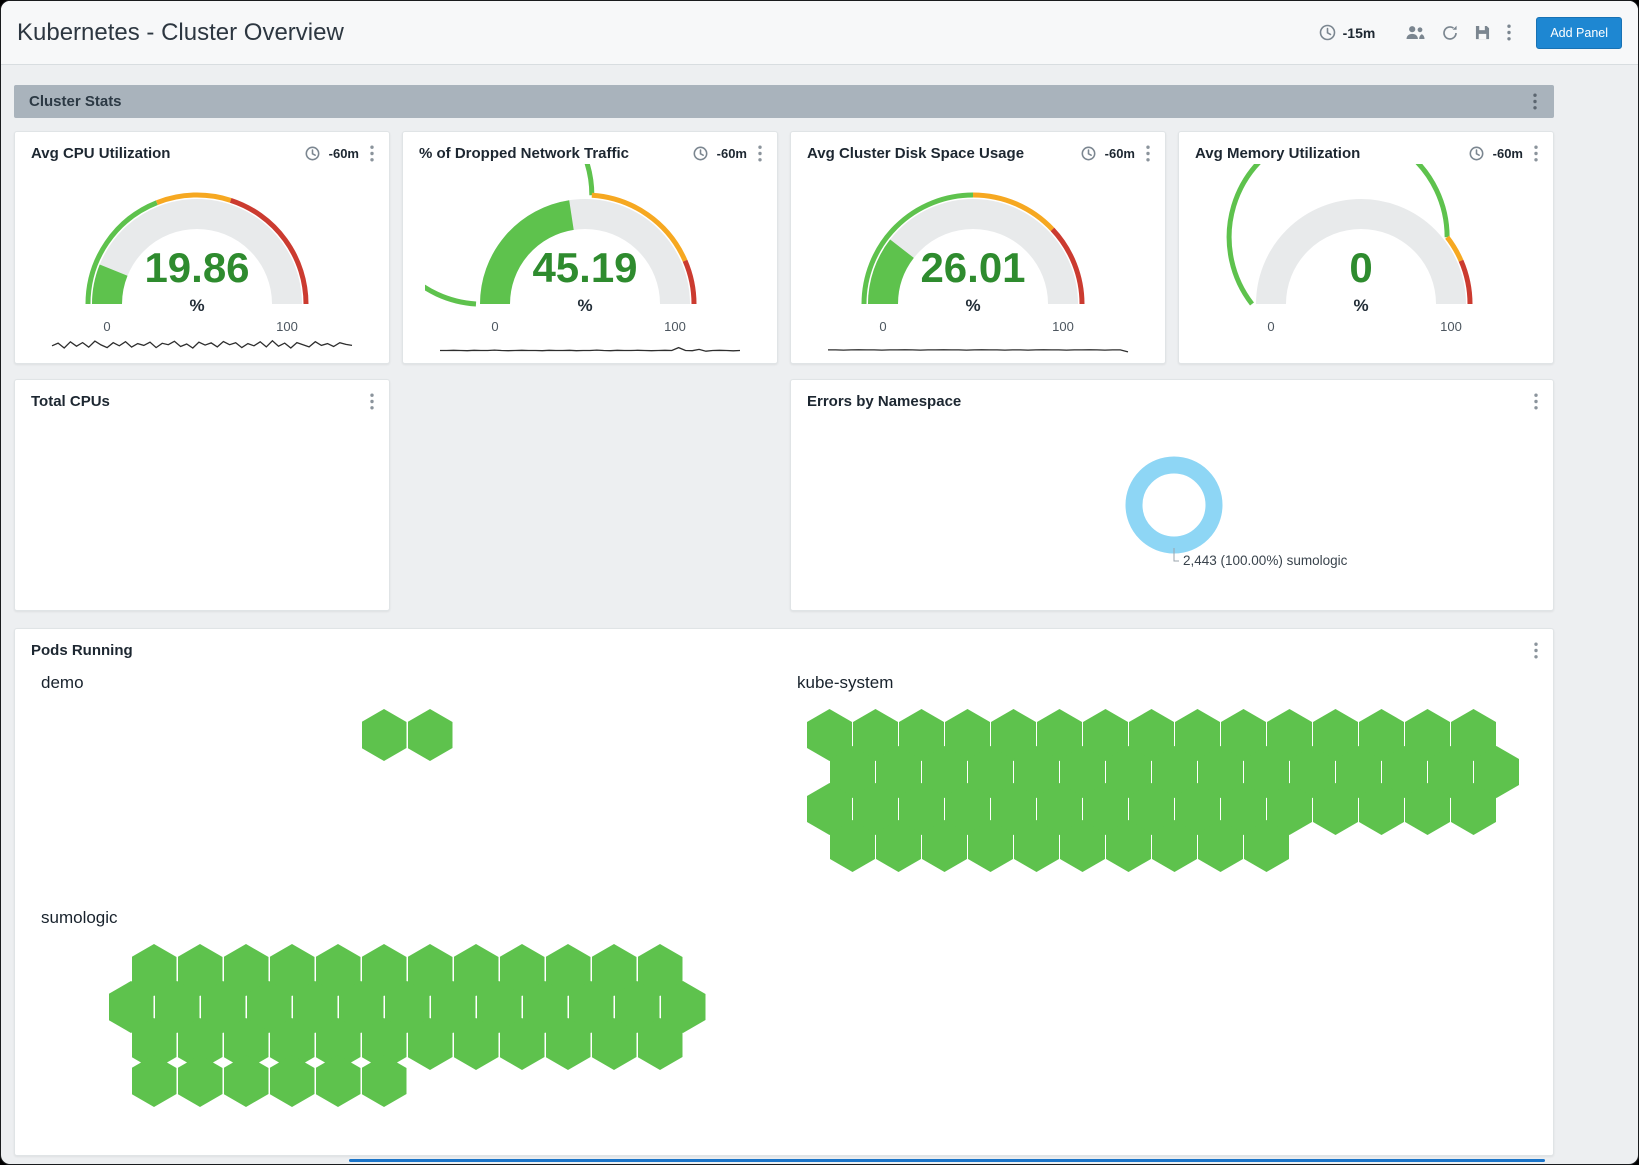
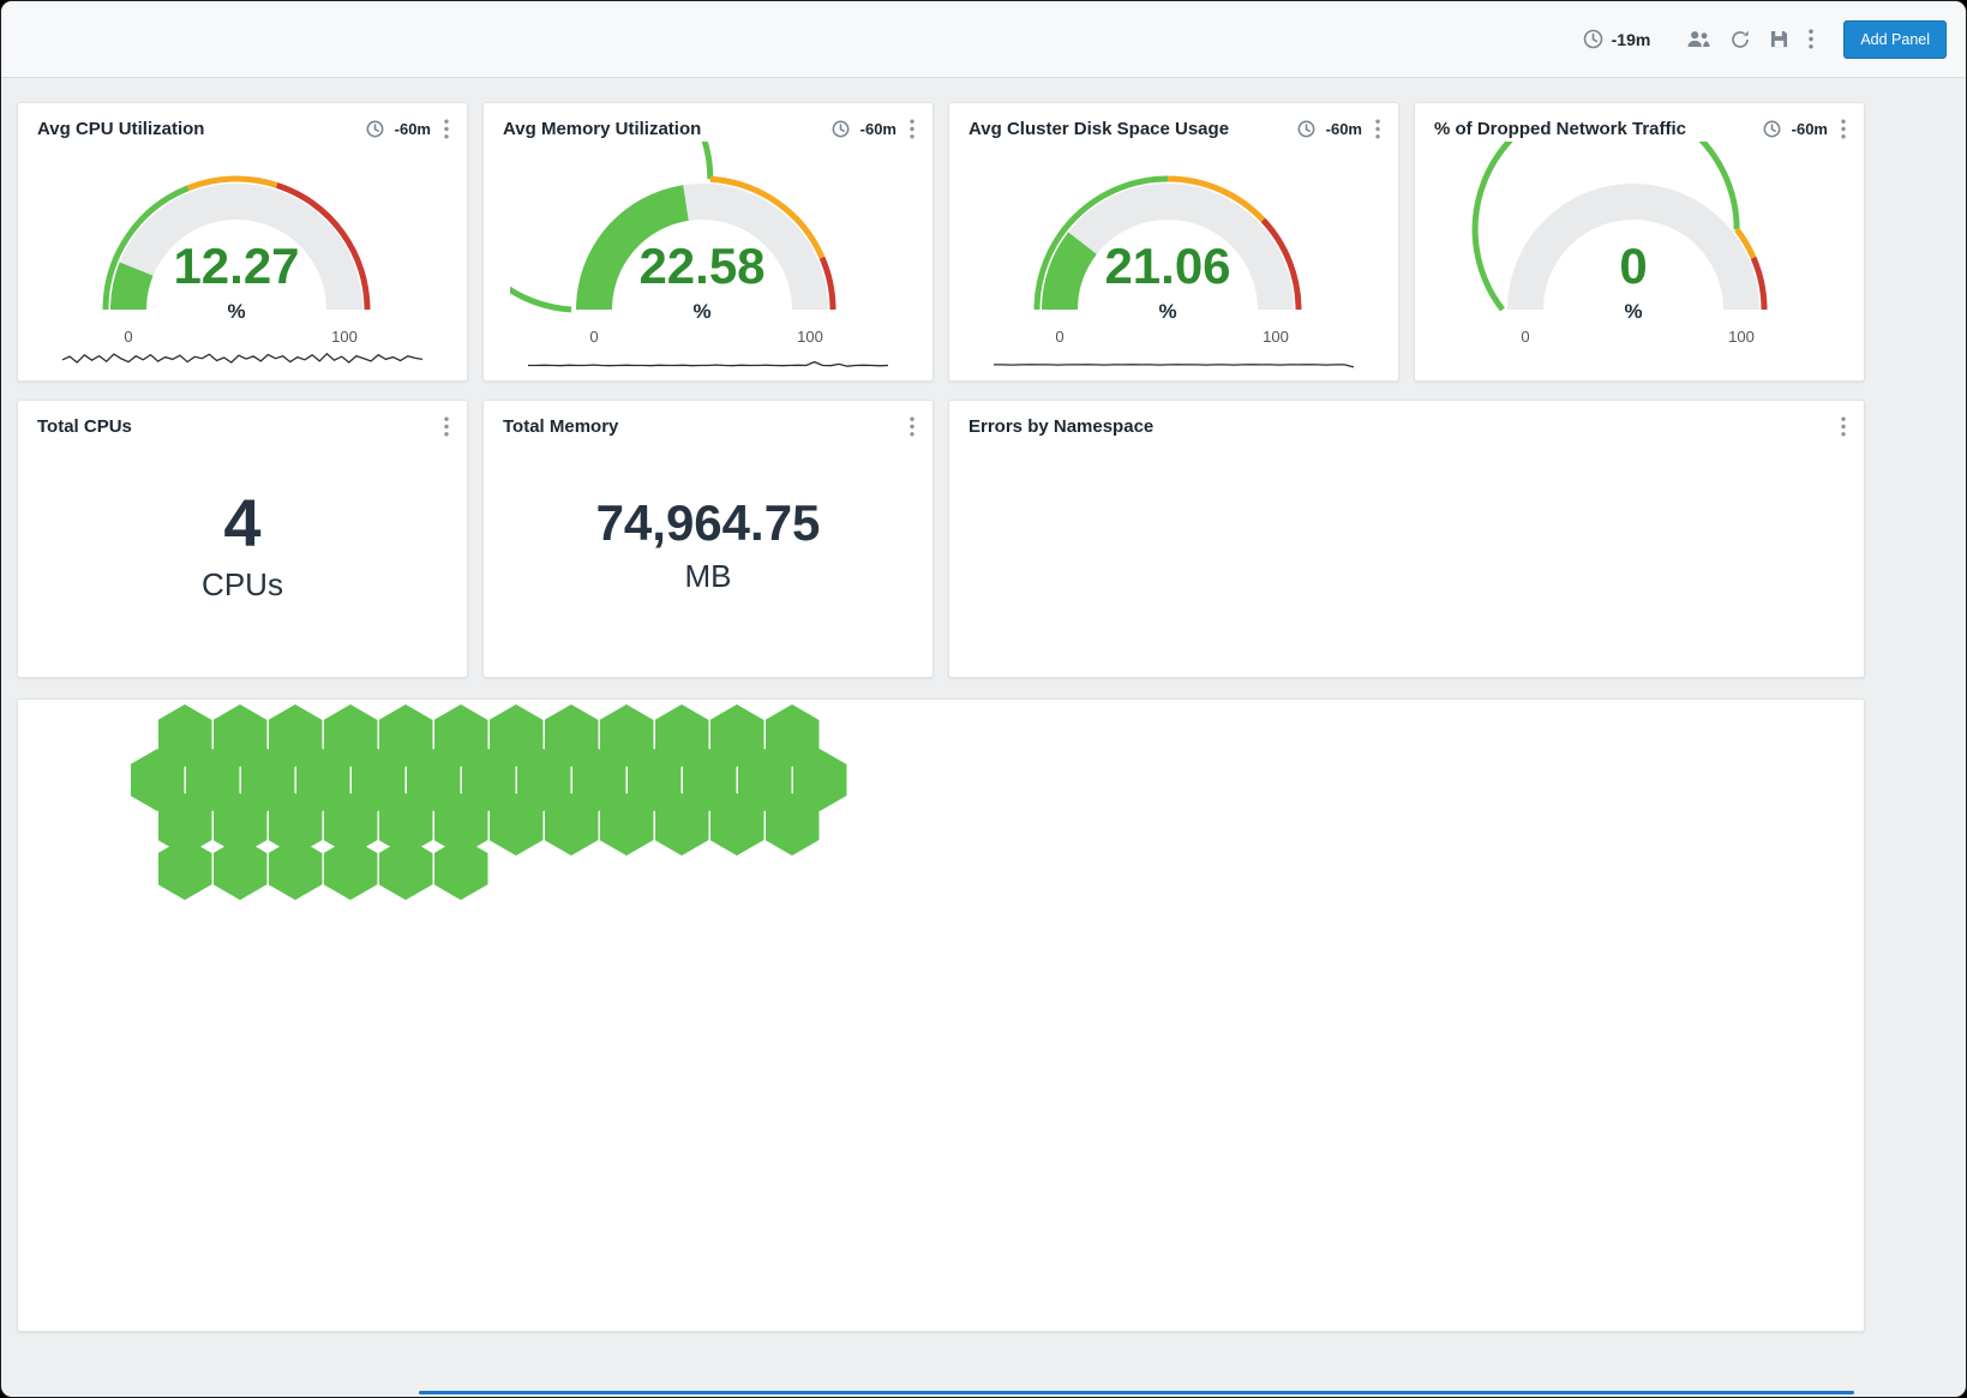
- Kubernetes - Cluster Overview
- -15m
+ -19m
  Add Panel
- Cluster Stats
  Avg CPU Utilization
  -60m
- 19.86
+ 12.27
  %
  0
  100
- % of Dropped Network Traffic
+ Avg Memory Utilization
  -60m
- 45.19
+ 22.58
  %
  0
  100
  Avg Cluster Disk Space Usage
  -60m
- 26.01
+ 21.06
  %
  0
  100
- Avg Memory Utilization
+ % of Dropped Network Traffic
  -60m
  0
  %
  0
  100
  Total CPUs
+ 4
+ CPUs
+ Total Memory
+ 74,964.75
+ MB
  Errors by Namespace
- 2,443 (100.00%) sumologic
- Pods Running
- demo
- kube-system
- sumologic
